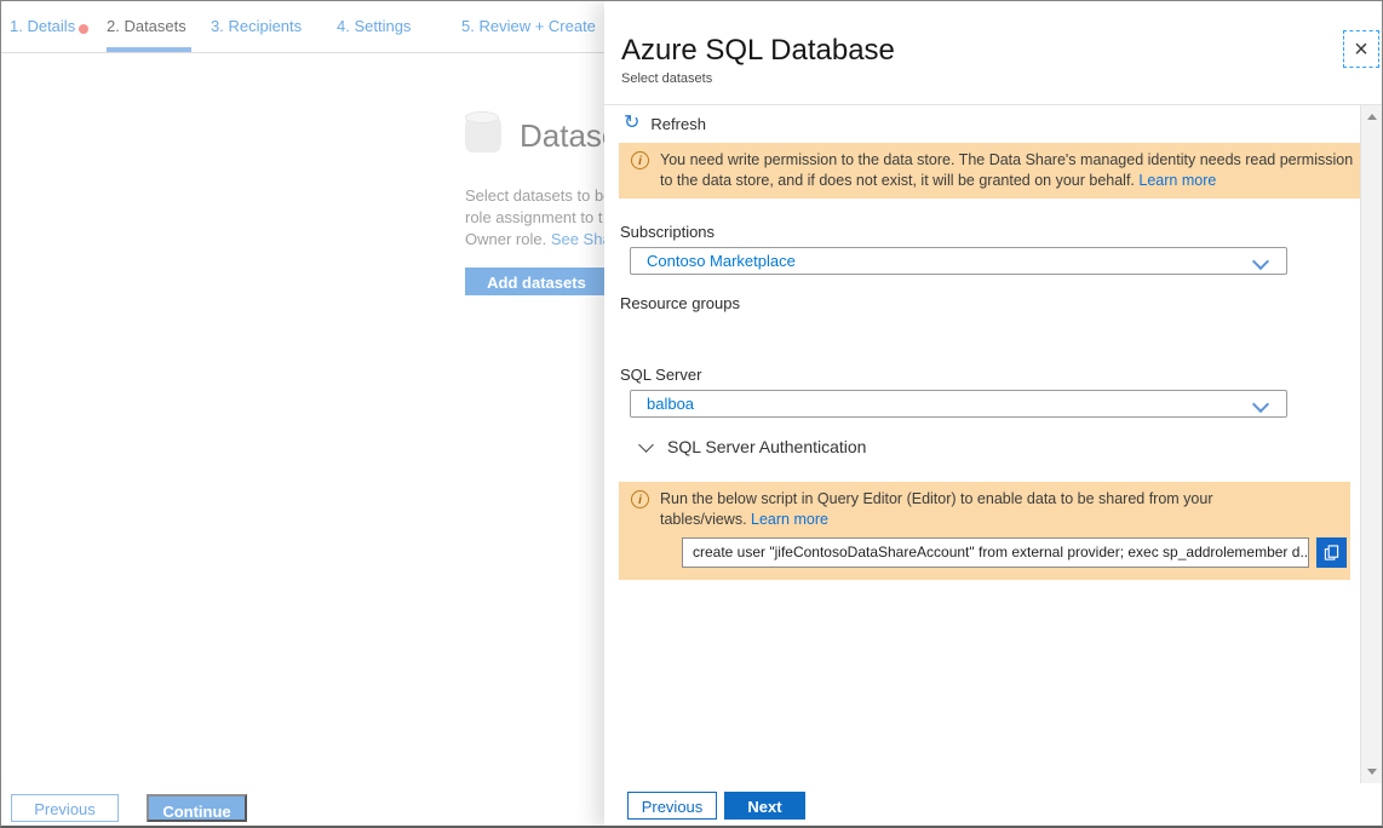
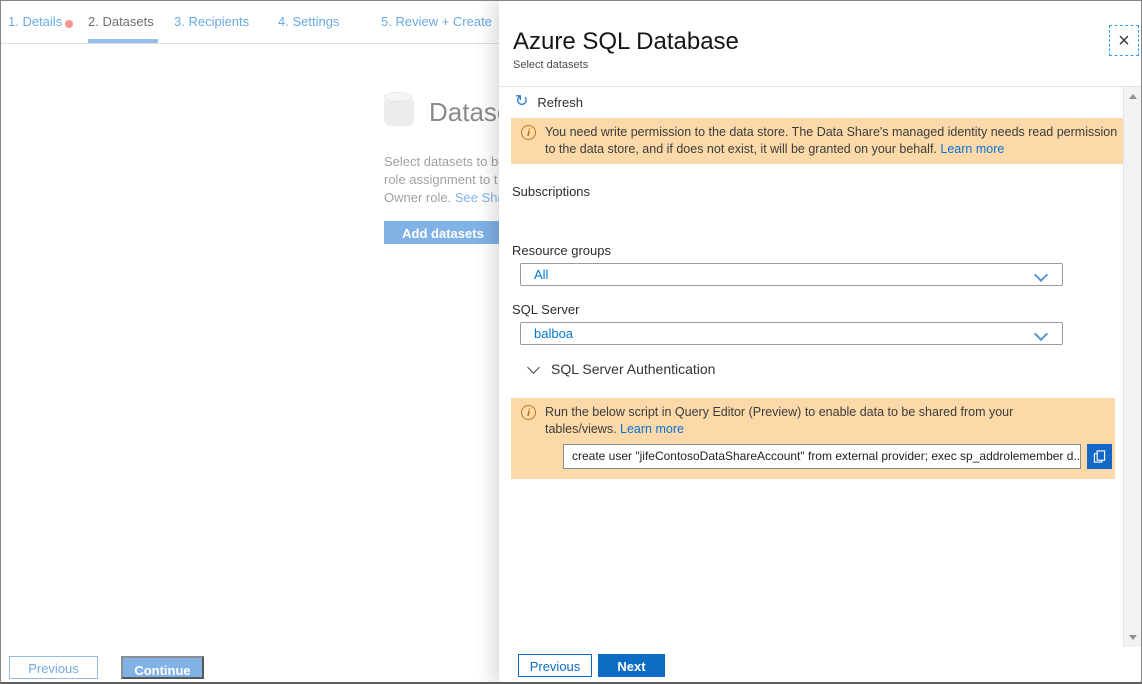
  1. Details
  2. Datasets
  3. Recipients
  4. Settings
  5. Review + Create
  Select datasets to b
  role assignment to t
  Owner role. See Sh
  Add datasets
  Previous
  Continue
  Azure SQL Database
  Select datasets
  ×
  ↻
  Refresh
  i
  You need write permission to the data store. The Data Share's managed identity needs read permission to the data store, and if does not exist, it will be granted on your behalf. Learn more
  Subscriptions
- Contoso Marketplace
  Resource groups
+ All
  SQL Server
  balboa
  SQL Server Authentication
  i
- Run the below script in Query Editor (Editor) to enable data to be shared from your tables/views. Learn more
+ Run the below script in Query Editor (Preview) to enable data to be shared from your tables/views. Learn more
  create user "jifeContosoDataShareAccount" from external provider; exec sp_addrolemember d..
  Previous
  Next
